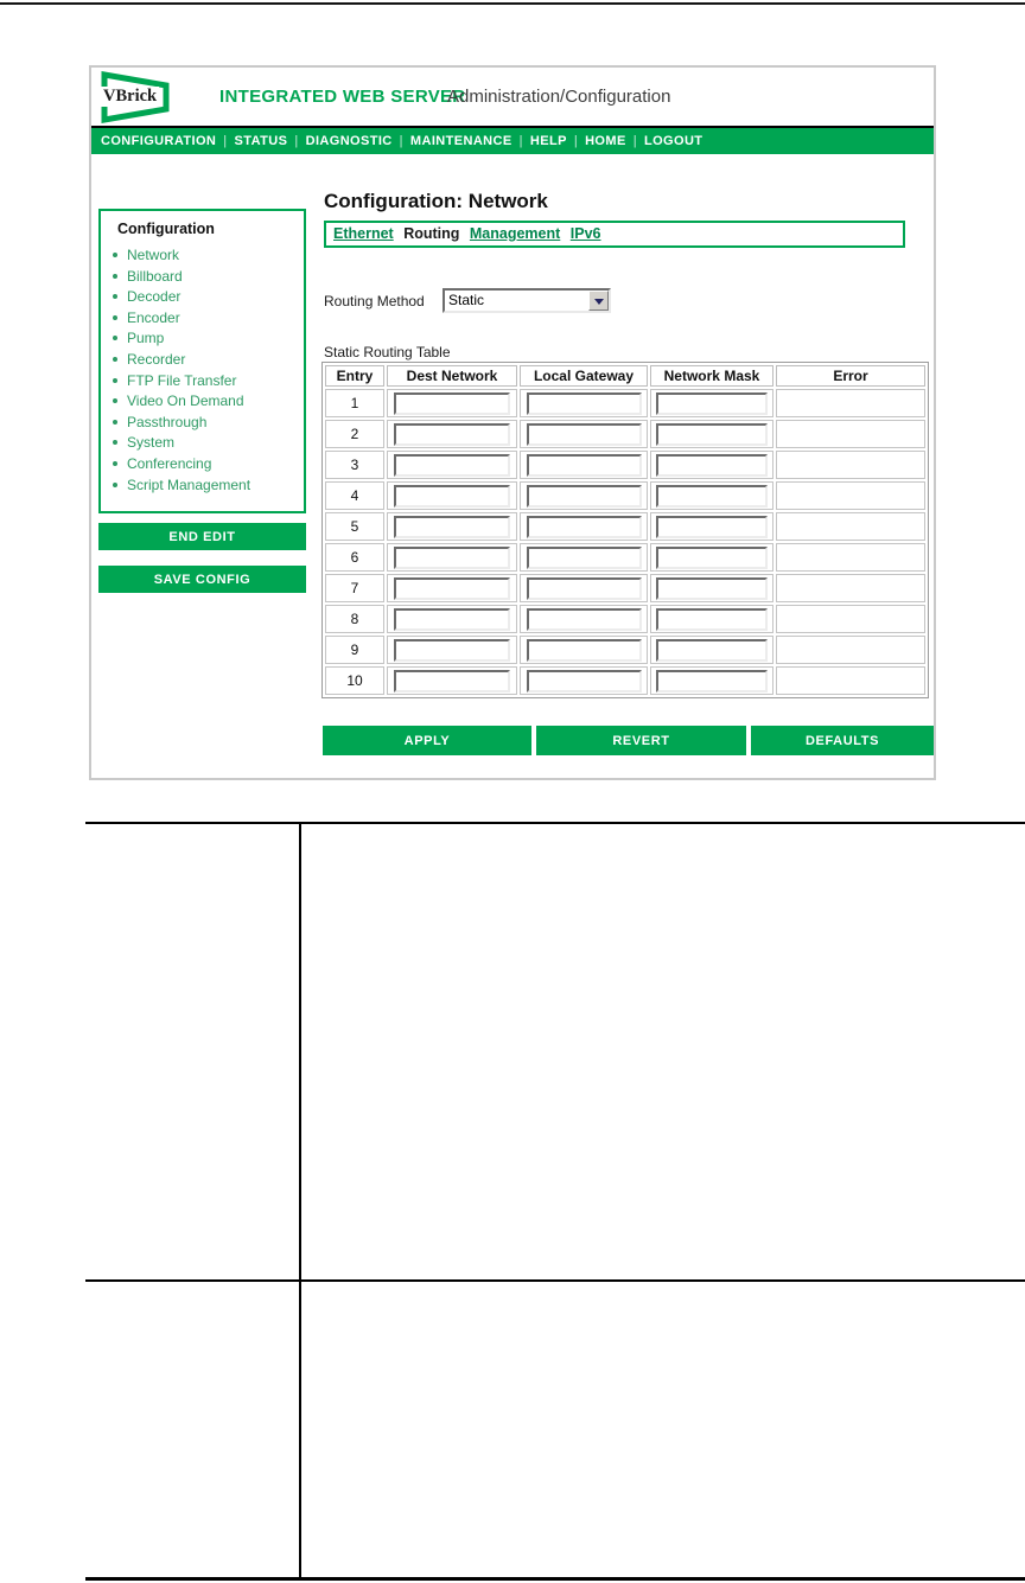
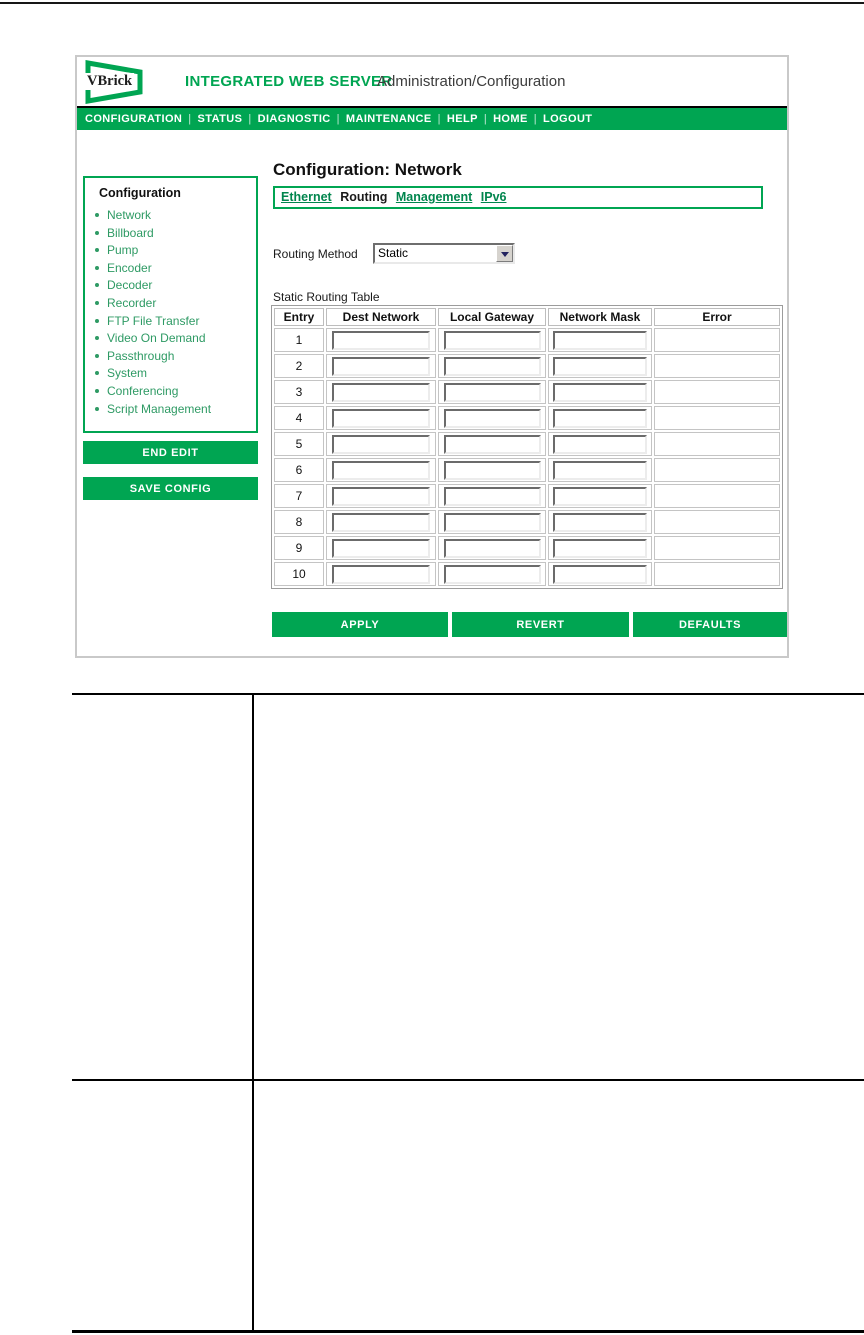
  VBrick
  INTEGRATED WEB SERVER
  Administration/Configuration
  CONFIGURATION | STATUS | DIAGNOSTIC | MAINTENANCE | HELP | HOME | LOGOUT
  Configuration
  Network
  Billboard
- Decoder
+ Pump
  Encoder
- Pump
+ Decoder
  Recorder
  FTP File Transfer
  Video On Demand
  Passthrough
  System
  Conferencing
  Script Management
  END EDIT
  SAVE CONFIG
  Configuration: Network
  Ethernet Routing Management IPv6
  Routing Method
  Static
  Static Routing Table
  Entry	Dest Network	Local Gateway	Network Mask	Error
  1
  2
  3
  4
  5
  6
  7
  8
  9
  10
  APPLY
  REVERT
  DEFAULTS
